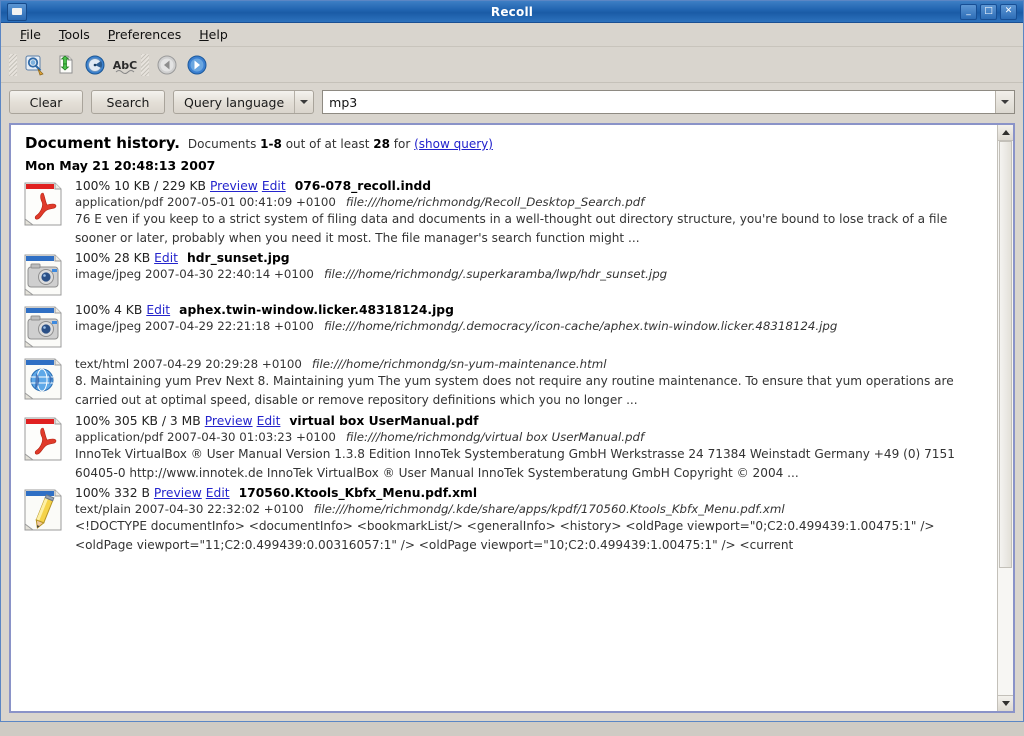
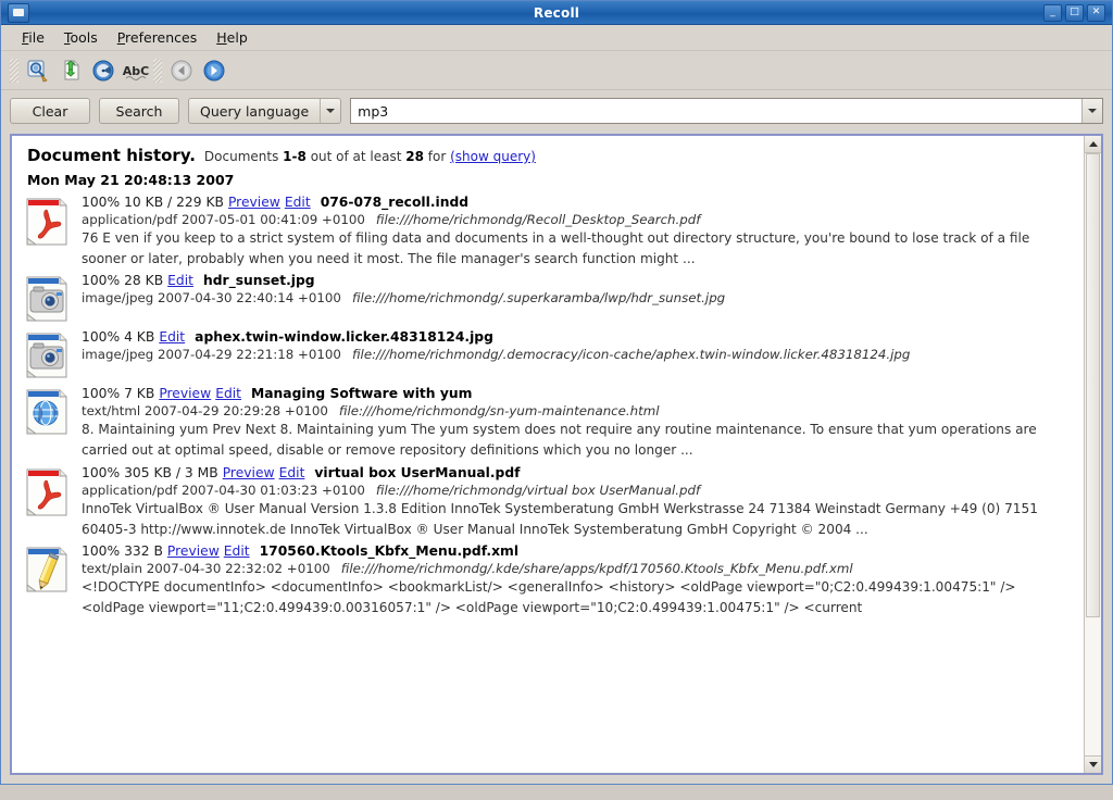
  Recoll
  _
  □
  ✕
  File
  Tools
  Preferences
  Help
  AbC
  Clear
  Search
  Query language
  mp3
  Document history.
  Documents 1-8 out of at least 28 for (show query)
  Mon May 21 20:48:13 2007
  100% 10 KB / 229 KB Preview Edit 076-078_recoll.indd
  application/pdf 2007-05-01 00:41:09 +0100 file:///home/richmondg/Recoll_Desktop_Search.pdf
  76 E ven if you keep to a strict system of filing data and documents in a well-thought out directory structure, you're bound to lose track of a file sooner or later, probably when you need it most. The file manager's search function might ...
  100% 28 KB Edit hdr_sunset.jpg
  image/jpeg 2007-04-30 22:40:14 +0100 file:///home/richmondg/.superkaramba/lwp/hdr_sunset.jpg
  100% 4 KB Edit aphex.twin-window.licker.48318124.jpg
  image/jpeg 2007-04-29 22:21:18 +0100 file:///home/richmondg/.democracy/icon-cache/aphex.twin-window.licker.48318124.jpg
+ 100% 7 KB Preview Edit Managing Software with yum
  text/html 2007-04-29 20:29:28 +0100 file:///home/richmondg/sn-yum-maintenance.html
  8. Maintaining yum Prev Next 8. Maintaining yum The yum system does not require any routine maintenance. To ensure that yum operations are carried out at optimal speed, disable or remove repository definitions which you no longer ...
  100% 305 KB / 3 MB Preview Edit virtual box UserManual.pdf
  application/pdf 2007-04-30 01:03:23 +0100 file:///home/richmondg/virtual box UserManual.pdf
- InnoTek VirtualBox ® User Manual Version 1.3.8 Edition InnoTek Systemberatung GmbH Werkstrasse 24 71384 Weinstadt Germany +49 (0) 7151 60405-0 http://www.innotek.de InnoTek VirtualBox ® User Manual InnoTek Systemberatung GmbH Copyright © 2004 ...
+ InnoTek VirtualBox ® User Manual Version 1.3.8 Edition InnoTek Systemberatung GmbH Werkstrasse 24 71384 Weinstadt Germany +49 (0) 7151 60405-3 http://www.innotek.de InnoTek VirtualBox ® User Manual InnoTek Systemberatung GmbH Copyright © 2004 ...
  100% 332 B Preview Edit 170560.Ktools_Kbfx_Menu.pdf.xml
  text/plain 2007-04-30 22:32:02 +0100 file:///home/richmondg/.kde/share/apps/kpdf/170560.Ktools_Kbfx_Menu.pdf.xml
  <!DOCTYPE documentInfo> <documentInfo> <bookmarkList/> <generalInfo> <history> <oldPage viewport="0;C2:0.499439:1.00475:1" /> <oldPage viewport="11;C2:0.499439:0.00316057:1" /> <oldPage viewport="10;C2:0.499439:1.00475:1" /> <current
